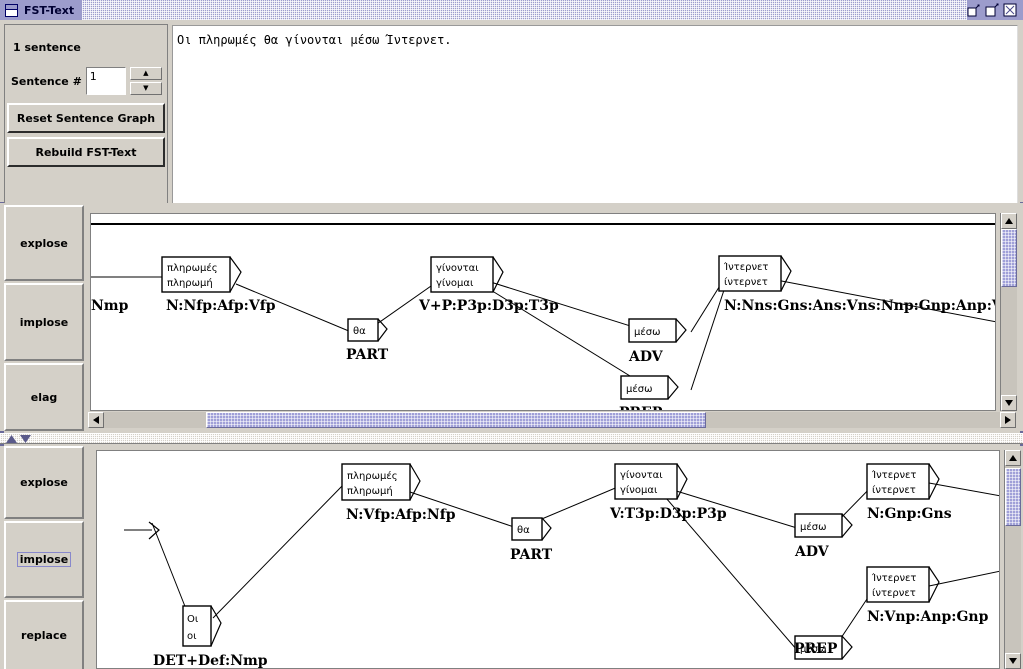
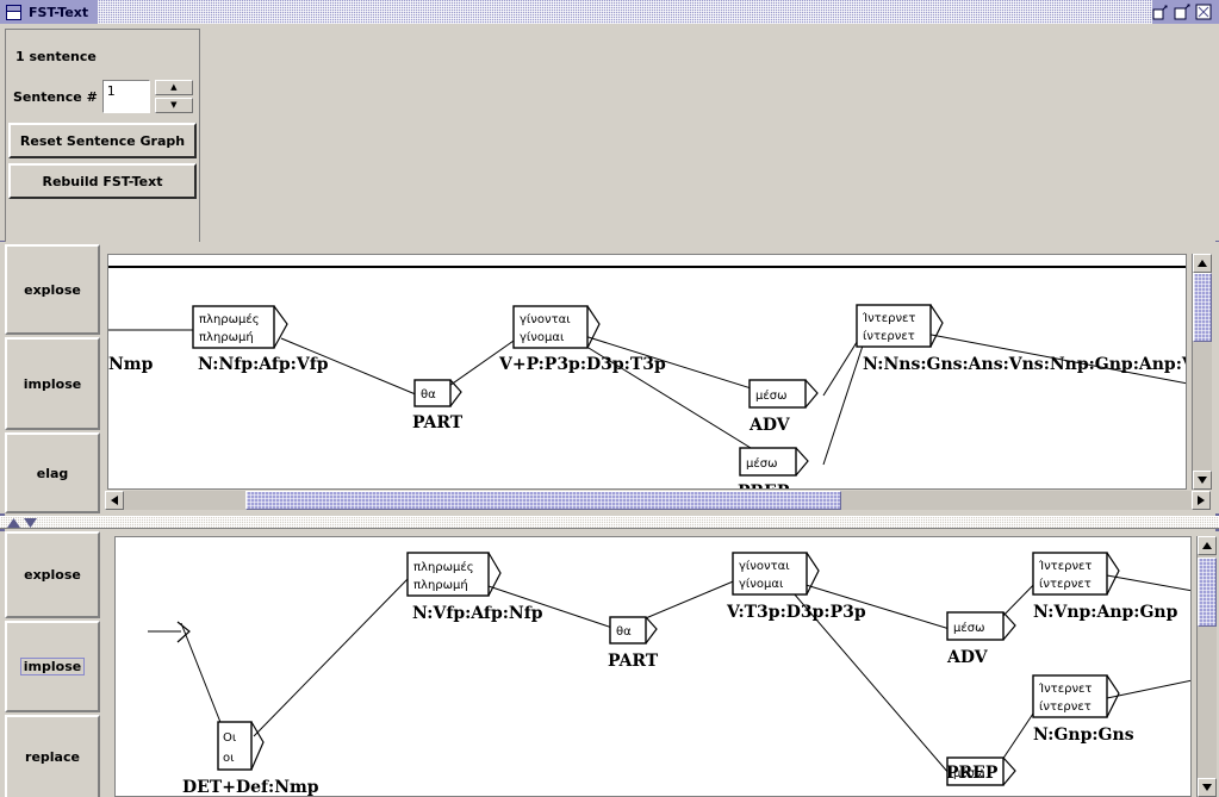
  FST-Text
  1 sentence
  Sentence #
  1
  ▲
  ▼
  Reset Sentence Graph
  Rebuild FST-Text
- Οι πληρωμές θα γίνονται μέσω Ίντερνετ.
  explose
  implose
  elag
  πληρωμές
  πληρωμή
  N:Nfp:Afp:Vfp
  θα
  PART
  γίνονται
  γίνομαι
  V+P:P3p:D3p:T3p
  μέσω
  ADV
  μέσω
  Ίντερνετ
  ίντερνετ
  N:Nns:Gns:Ans:Vns:Nnp:Gnp:Anp:
  Nmp
  explose
  implose
  replace
  Οι
  οι
  DET+Def:Nmp
  πληρωμές
  πληρωμή
  N:Vfp:Afp:Nfp
  θα
  PART
  γίνονται
  γίνομαι
  V:T3p:D3p:P3p
  μέσω
  ADV
  μέσω
  Ίντερνετ
  ίντερνετ
- N:Gnp:Gns
+ N:Vnp:Anp:Gnp
  Ίντερνετ
  ίντερνετ
- N:Vnp:Anp:Gnp
+ N:Gnp:Gns
  PREP
